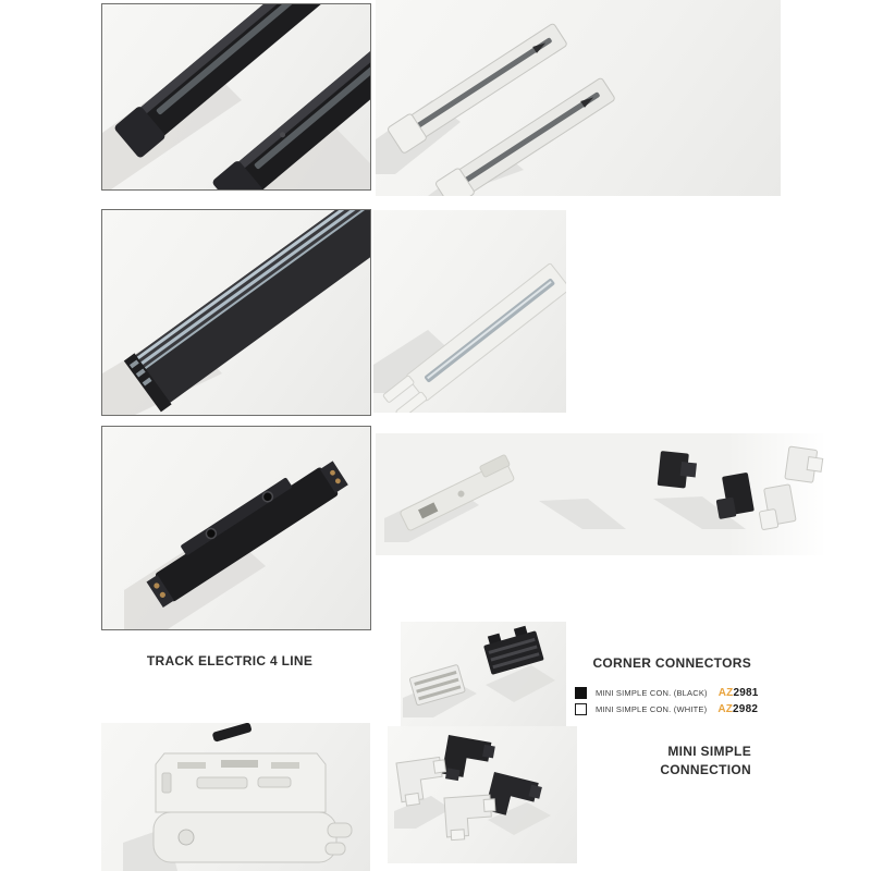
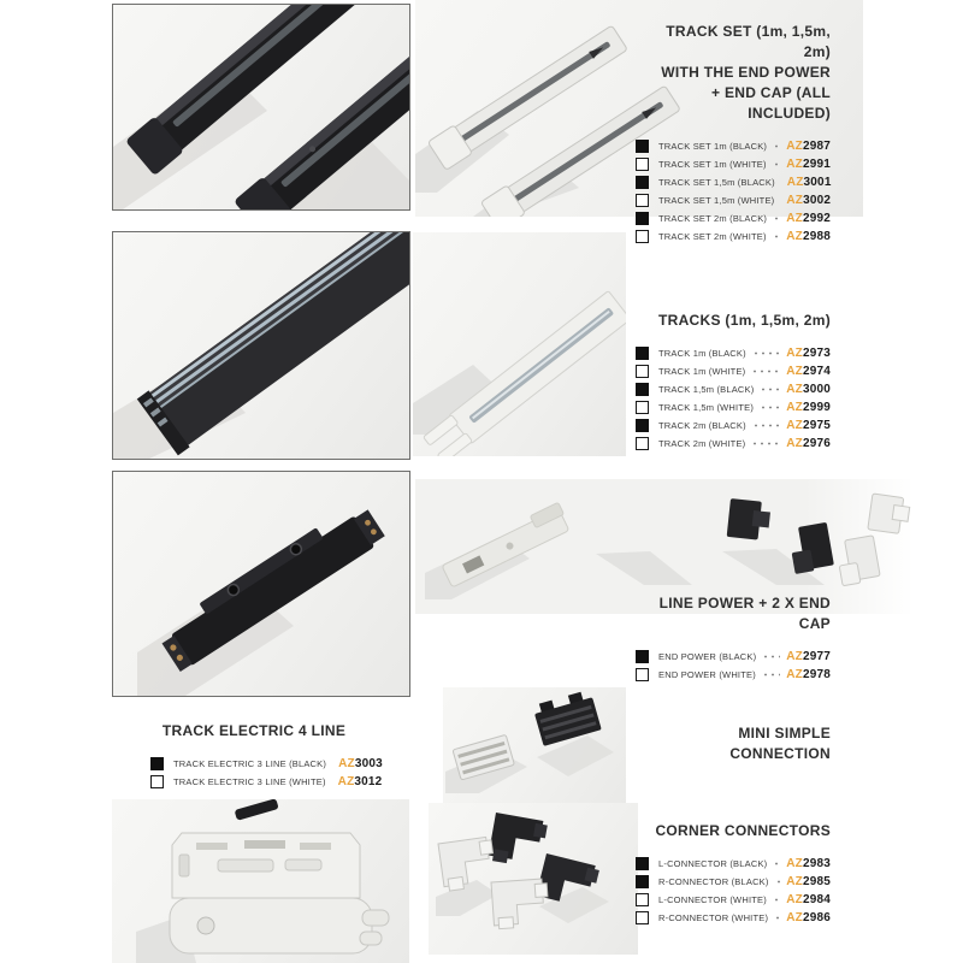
+ TRACK SET (1m, 1,5m, 2m)
+ WITH THE END POWER
+ + END CAP (ALL INCLUDED)
+ TRACK SET 1m (BLACK)
+ AZ2987
+ TRACK SET 1m (WHITE)
+ AZ2991
+ TRACK SET 1,5m (BLACK)
+ AZ3001
+ TRACK SET 1,5m (WHITE)
+ AZ3002
+ TRACK SET 2m (BLACK)
+ AZ2992
+ TRACK SET 2m (WHITE)
+ AZ2988
+ TRACKS (1m, 1,5m, 2m)
+ TRACK 1m (BLACK)
+ AZ2973
+ TRACK 1m (WHITE)
+ AZ2974
+ TRACK 1,5m (BLACK)
+ AZ3000
+ TRACK 1,5m (WHITE)
+ AZ2999
+ TRACK 2m (BLACK)
+ AZ2975
+ TRACK 2m (WHITE)
+ AZ2976
+ LINE POWER + 2 X END CAP
+ END POWER (BLACK)
+ AZ2977
+ END POWER (WHITE)
+ AZ2978
  TRACK ELECTRIC 4 LINE
+ TRACK ELECTRIC 3 LINE (BLACK)
+ AZ3003
+ TRACK ELECTRIC 3 LINE (WHITE)
+ AZ3012
- CORNER CONNECTORS
+ MINI SIMPLE CONNECTION
- MINI SIMPLE CON. (BLACK)
- AZ2981
- MINI SIMPLE CON. (WHITE)
- AZ2982
- MINI SIMPLE CONNECTION
+ CORNER CONNECTORS
+ L-CONNECTOR (BLACK)
+ AZ2983
+ R-CONNECTOR (BLACK)
+ AZ2985
+ L-CONNECTOR (WHITE)
+ AZ2984
+ R-CONNECTOR (WHITE)
+ AZ2986
